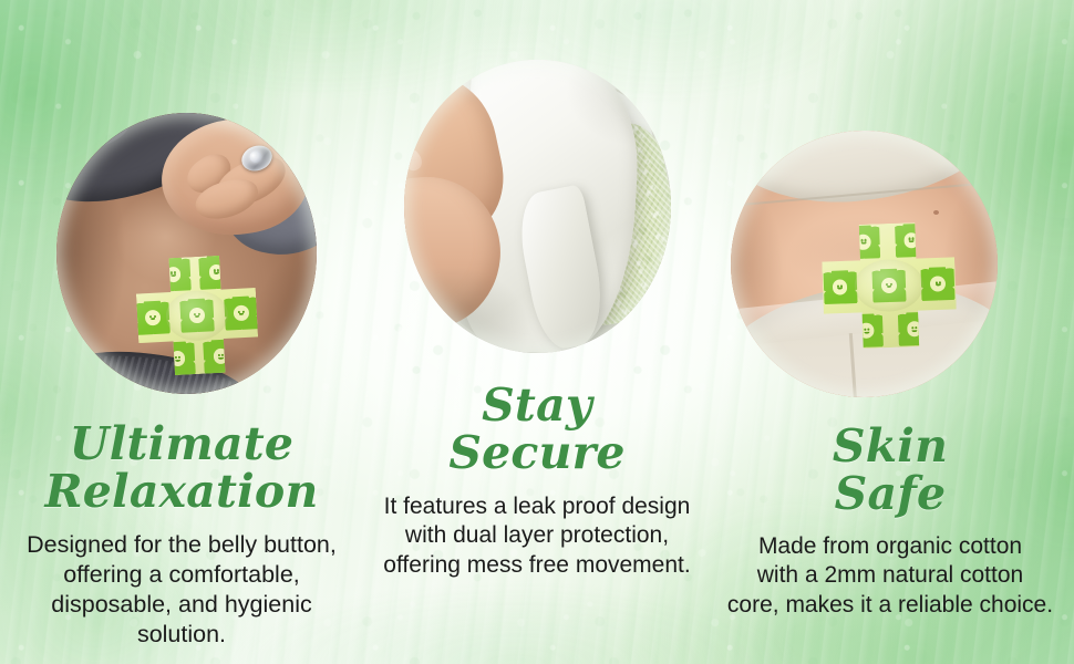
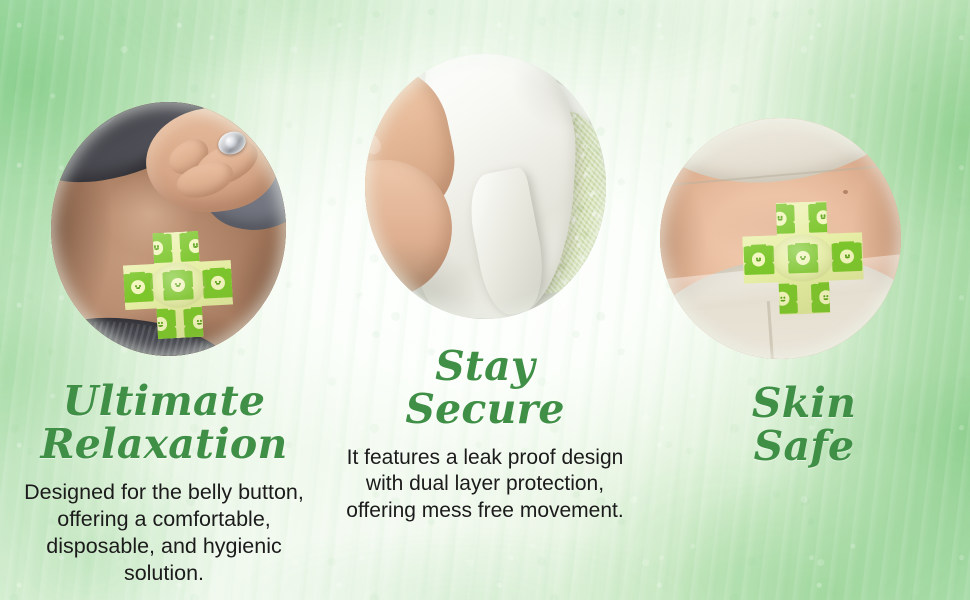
  Ultimate
  Relaxation
  Designed for the belly button,
  offering a comfortable,
  disposable, and hygienic
  solution.
  Stay
  Secure
  It features a leak proof design
  with dual layer protection,
  offering mess free movement.
  Skin
  Safe
- Made from organic cotton
- with a 2mm natural cotton
- core, makes it a reliable choice.
